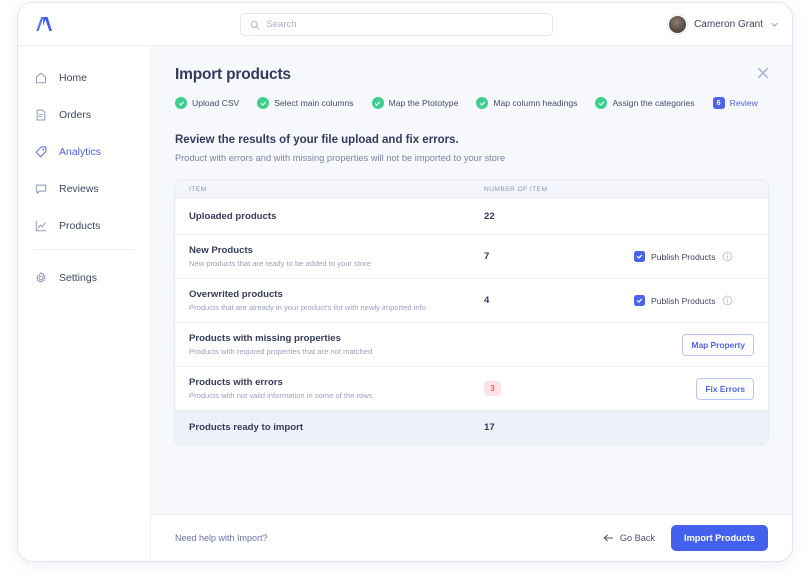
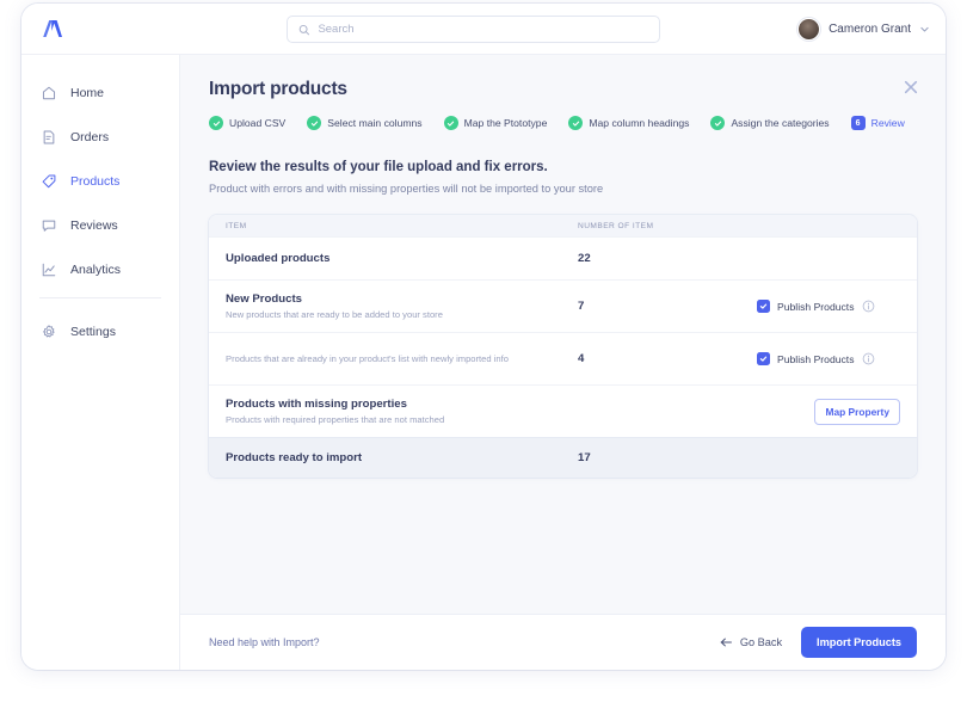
  Search
  Cameron Grant
  Home
  Orders
- Analytics
+ Products
  Reviews
- Products
+ Analytics
  Settings
  Import products
  Upload CSV
  Select main columns
  Map the Ptototype
  Map column headings
  Assign the categories
  Review
  Review the results of your file upload and fix errors.
  Product with errors and with missing properties will not be imported to your store
  Uploaded products
  22
  New Products
  New products that are ready to be added to your store
  7
  Publish Products
- Overwrited products
  Products that are already in your product's list with newly imported info
  4
  Publish Products
  Products with missing properties
  Products with required properties that are not matched
  Map Property
- Products with errors
- Products with not valid information in some of the rows
- 3
- Fix Errors
  Products ready to import
  17
  Need help with Import?
  Go Back
  Import Products
